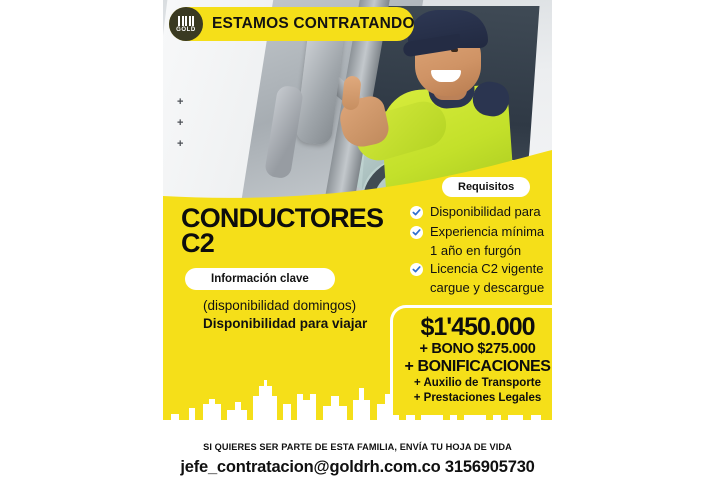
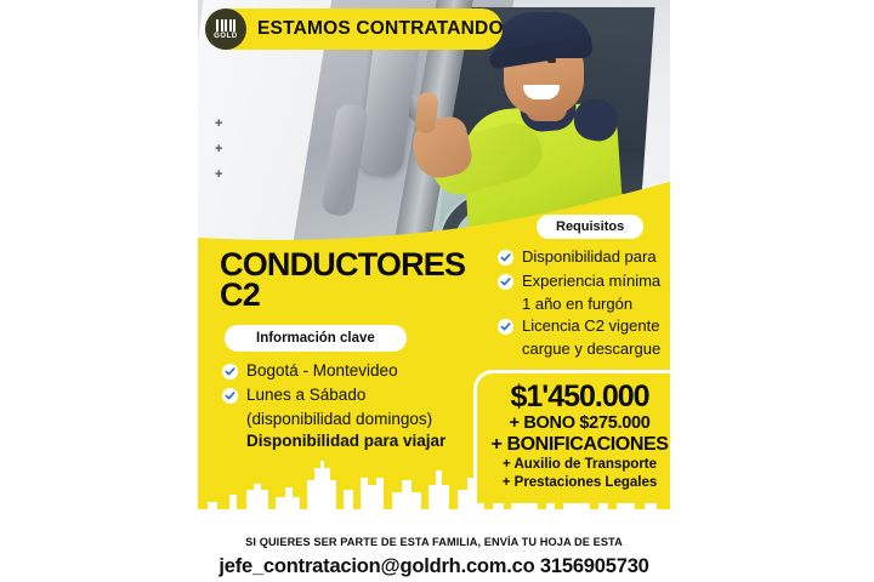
  +
  +
  +
  ESTAMOS CONTRATANDO
  CONDUCTORES
  C2
  Información clave
+ Bogotá - Montevideo
+ Lunes a Sábado
  (disponibilidad domingos)
  Disponibilidad para viajar
  Requisitos
  Disponibilidad para
  Experiencia mínima
  1 año en furgón
  Licencia C2 vigente
  cargue y descargue
  $1'450.000
  + BONO $275.000
  + BONIFICACIONES
  + Auxilio de Transporte
  + Prestaciones Legales
- SI QUIERES SER PARTE DE ESTA FAMILIA, ENVÍA TU HOJA DE VIDA
+ SI QUIERES SER PARTE DE ESTA FAMILIA, ENVÍA TU HOJA DE ESTA
  jefe_contratacion@goldrh.com.co 3156905730
